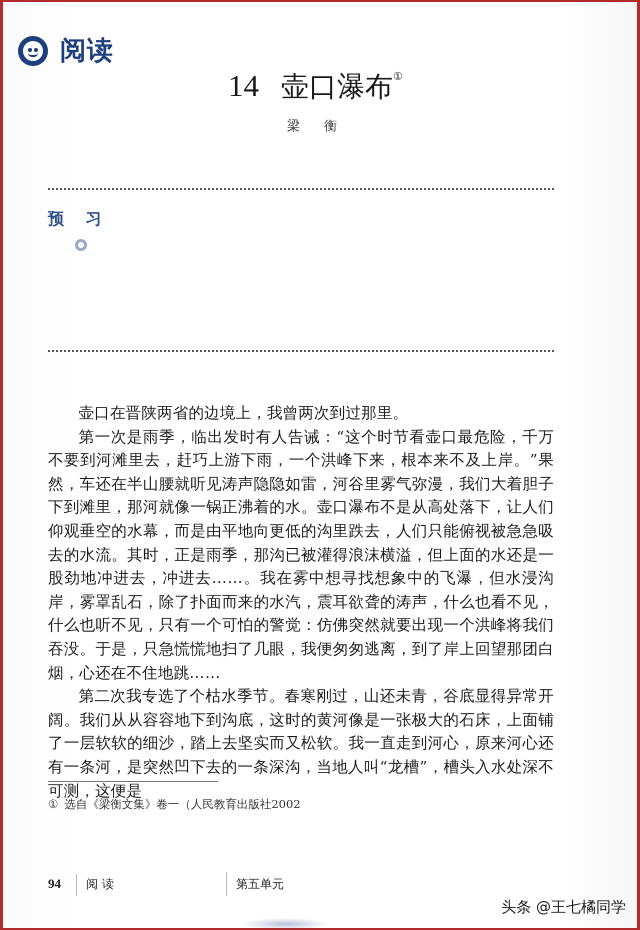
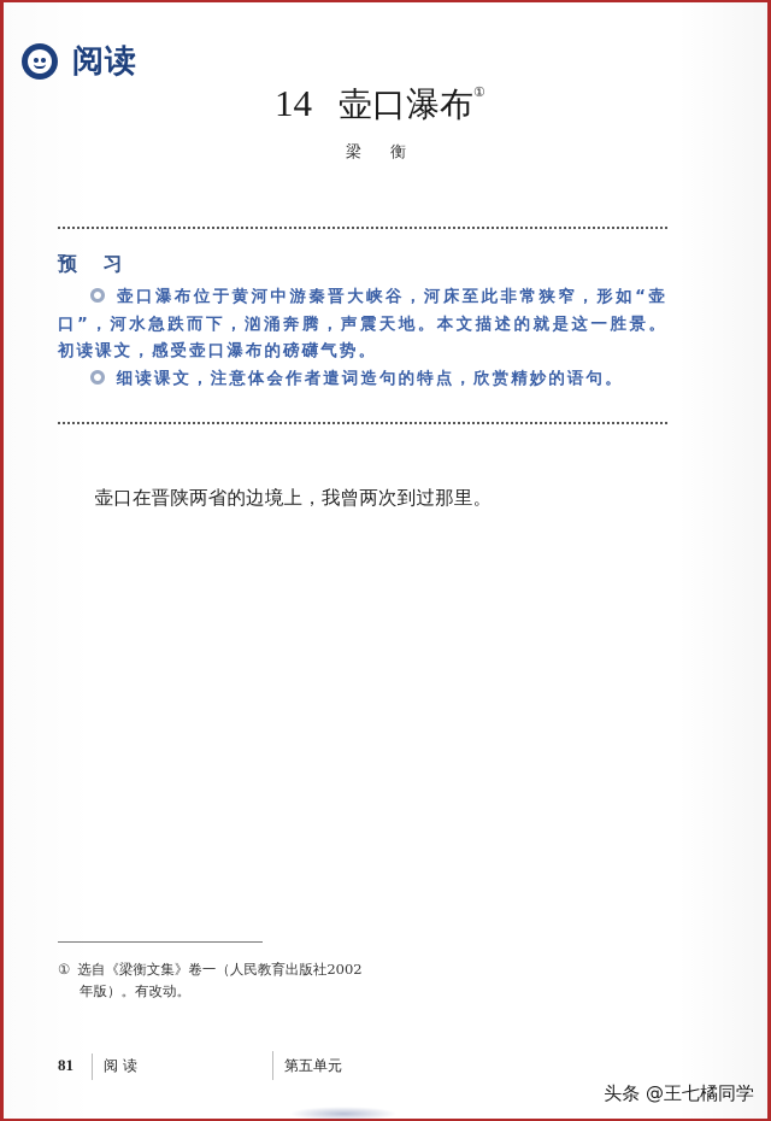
  阅读
  14 壶口瀑布①
  梁 衡
  预 习
+ 壶口瀑布位于黄河中游秦晋大峡谷，河床至此非常狭窄，形如“壶口”，河水急跌而下，汹涌奔腾，声震天地。本文描述的就是这一胜景。初读课文，感受壶口瀑布的磅礴气势。
+ 细读课文，注意体会作者遣词造句的特点，欣赏精妙的语句。
  壶口在晋陕两省的边境上，我曾两次到过那里。
- 第一次是雨季，临出发时有人告诫：“这个时节看壶口最危险，千万不要到河滩里去，赶巧上游下雨，一个洪峰下来，根本来不及上岸。”果然，车还在半山腰就听见涛声隐隐如雷，河谷里雾气弥漫，我们大着胆子下到滩里，那河就像一锅正沸着的水。壶口瀑布不是从高处落下，让人们仰观垂空的水幕，而是由平地向更低的沟里跌去，人们只能俯视被急急吸去的水流。其时，正是雨季，那沟已被灌得浪沫横溢，但上面的水还是一股劲地冲进去，冲进去……。我在雾中想寻找想象中的飞瀑，但水浸沟岸，雾罩乱石，除了扑面而来的水汽，震耳欲聋的涛声，什么也看不见，什么也听不见，只有一个可怕的警觉：仿佛突然就要出现一个洪峰将我们吞没。于是，只急慌慌地扫了几眼，我便匆匆逃离，到了岸上回望那团白烟，心还在不住地跳……
- 第二次我专选了个枯水季节。春寒刚过，山还未青，谷底显得异常开阔。我们从从容容地下到沟底，这时的黄河像是一张极大的石床，上面铺了一层软软的细沙，踏上去坚实而又松软。我一直走到河心，原来河心还有一条河，是突然凹下去的一条深沟，当地人叫“龙槽”，槽头入水处深不可测，这便是
  ① 选自《梁衡文集》卷一（人民教育出版社2002
+ 年版）。有改动。
- 94
+ 81
  阅读
  第五单元
  头条 @王七橘同学
